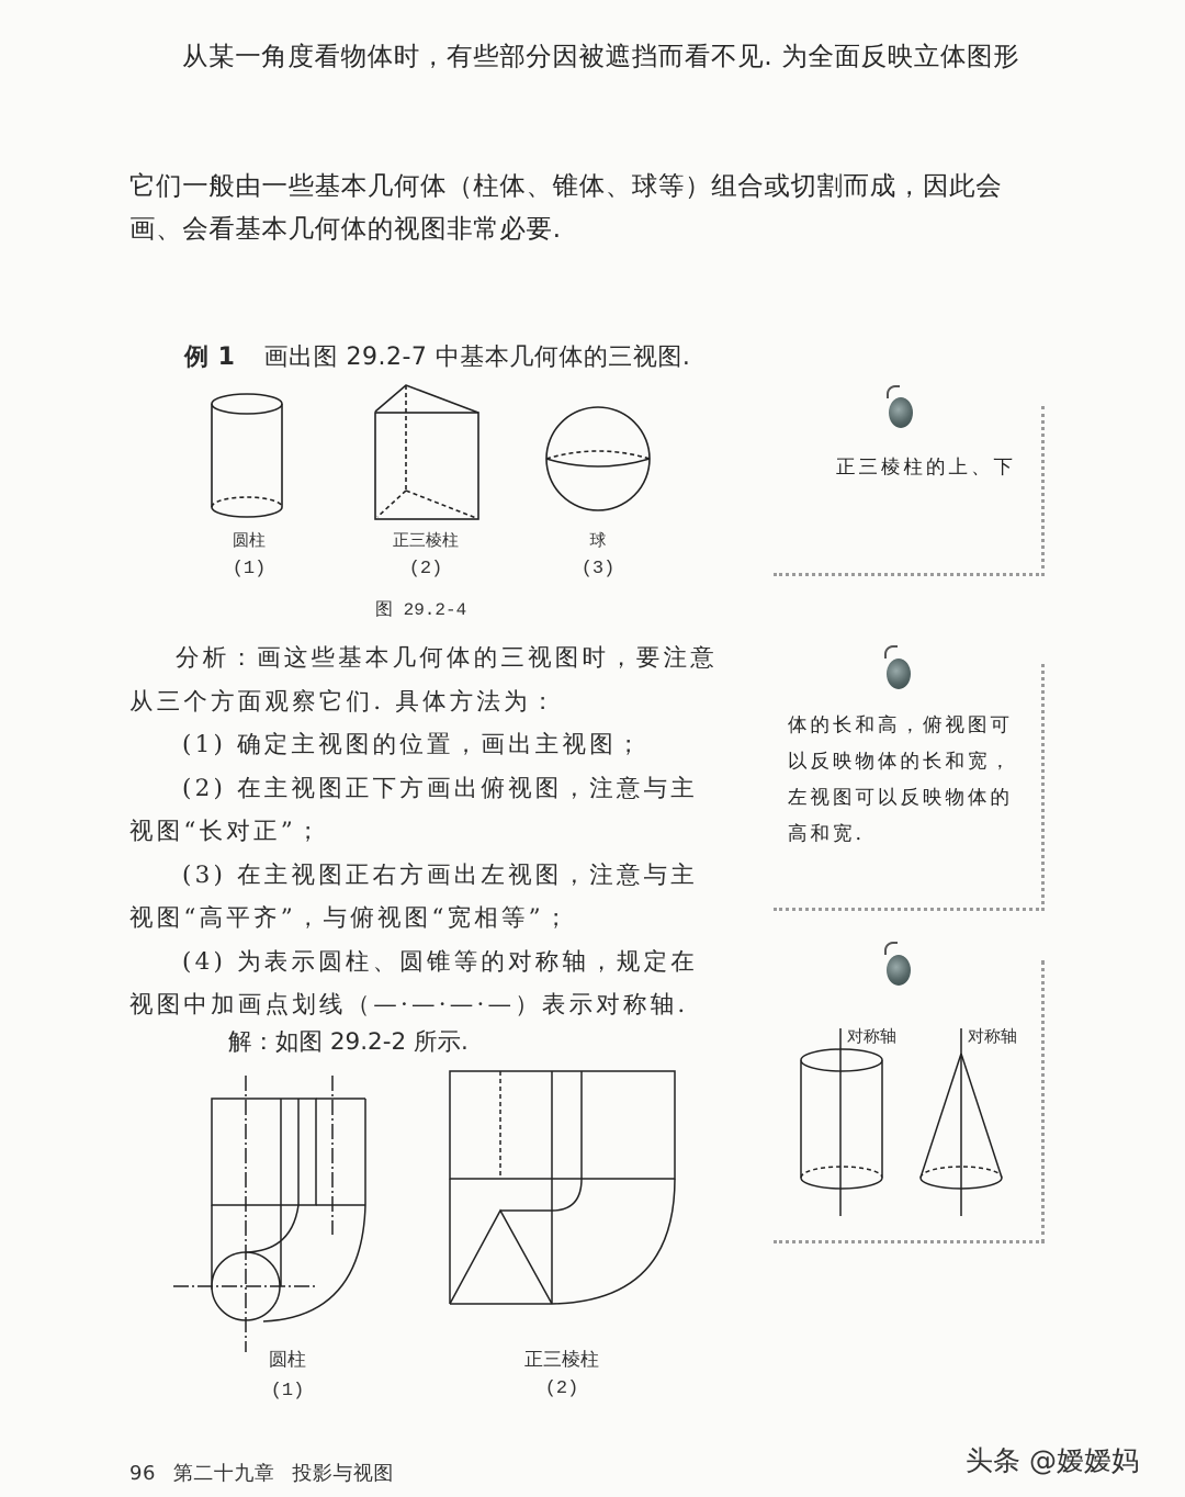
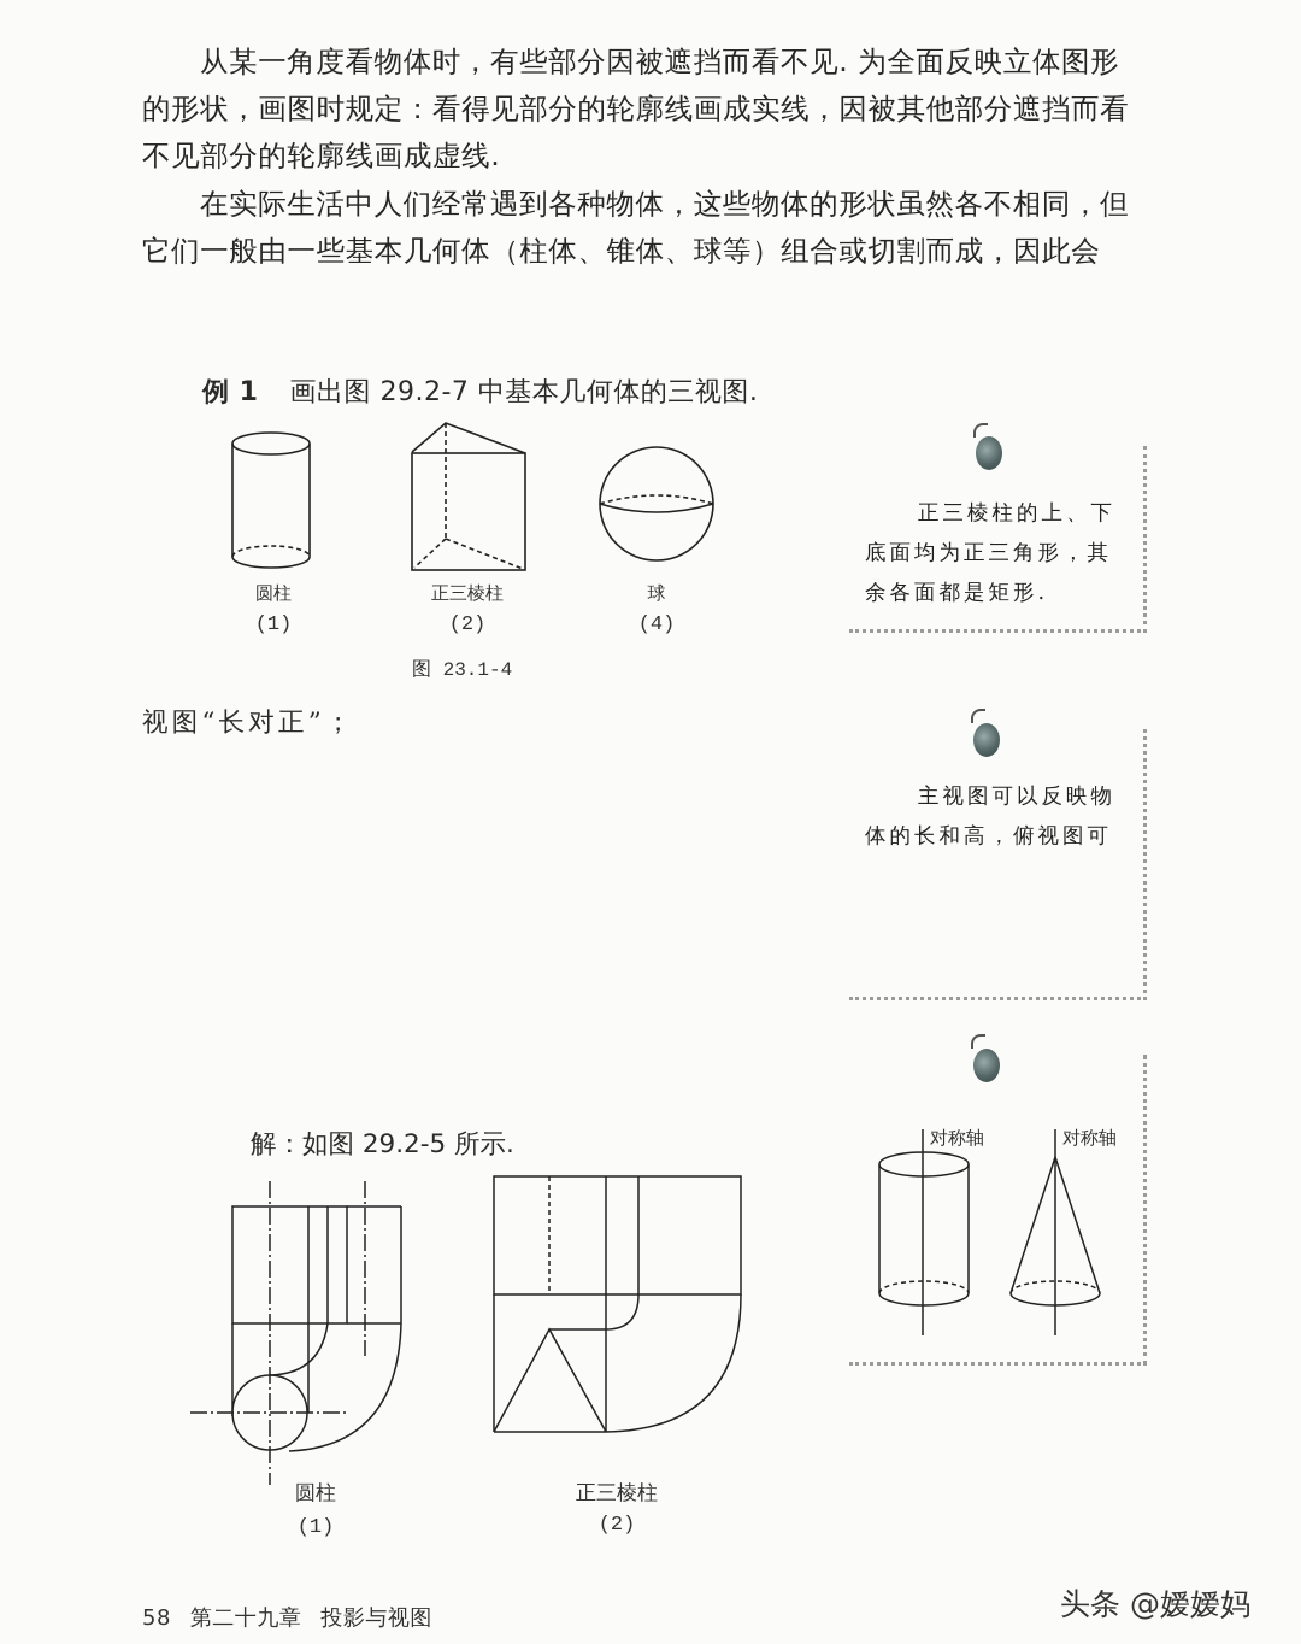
  从某一角度看物体时，有些部分因被遮挡而看不见. 为全面反映立体图形
+ 的形状，画图时规定：看得见部分的轮廓线画成实线，因被其他部分遮挡而看
+ 不见部分的轮廓线画成虚线.
+ 在实际生活中人们经常遇到各种物体，这些物体的形状虽然各不相同，但
  它们一般由一些基本几何体（柱体、锥体、球等）组合或切割而成，因此会
- 画、会看基本几何体的视图非常必要.
  例 1 画出图 29.2-7 中基本几何体的三视图.
  圆柱
  (1)
  正三棱柱
  (2)
  球
- (3)
+ (4)
- 图 29.2-4
+ 图 23.1-4
- 分析：画这些基本几何体的三视图时，要注意
- 从三个方面观察它们. 具体方法为：
- (1) 确定主视图的位置，画出主视图；
- (2) 在主视图正下方画出俯视图，注意与主
  视图“长对正”；
- (3) 在主视图正右方画出左视图，注意与主
- 视图“高平齐”，与俯视图“宽相等”；
- (4) 为表示圆柱、圆锥等的对称轴，规定在
- 视图中加画点划线（—·—·—·—）表示对称轴.
- 解：如图 29.2-2 所示.
+ 解：如图 29.2-5 所示.
  正三棱柱的上、下
+ 底面均为正三角形，其
+ 余各面都是矩形.
+ 主视图可以反映物
  体的长和高，俯视图可
- 以反映物体的长和宽，
- 左视图可以反映物体的
- 高和宽.
  对称轴
  对称轴
  圆柱
  (1)
  正三棱柱
  (2)
- 96 第二十九章 投影与视图
+ 58 第二十九章 投影与视图
  头条 @嫒嫒妈
